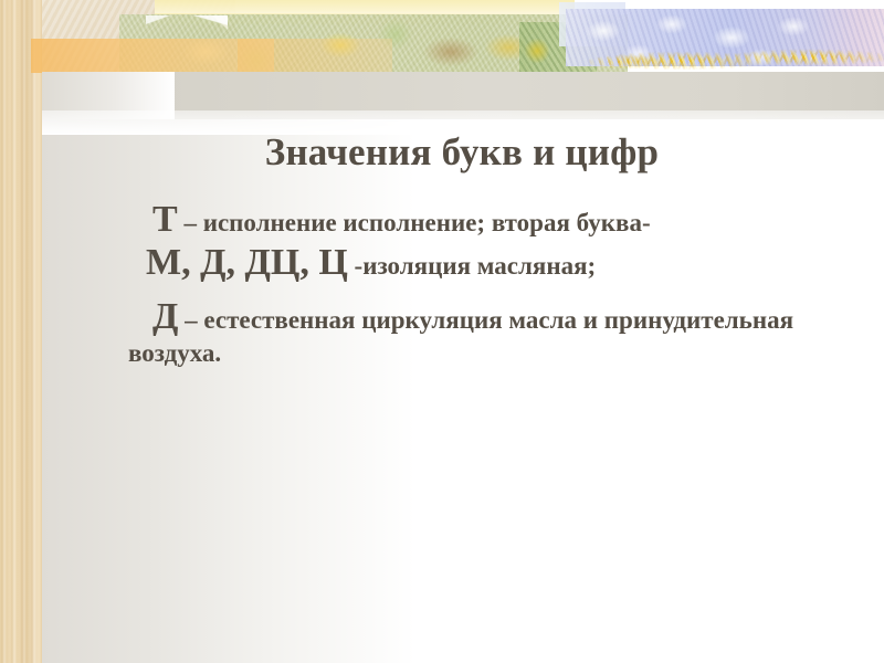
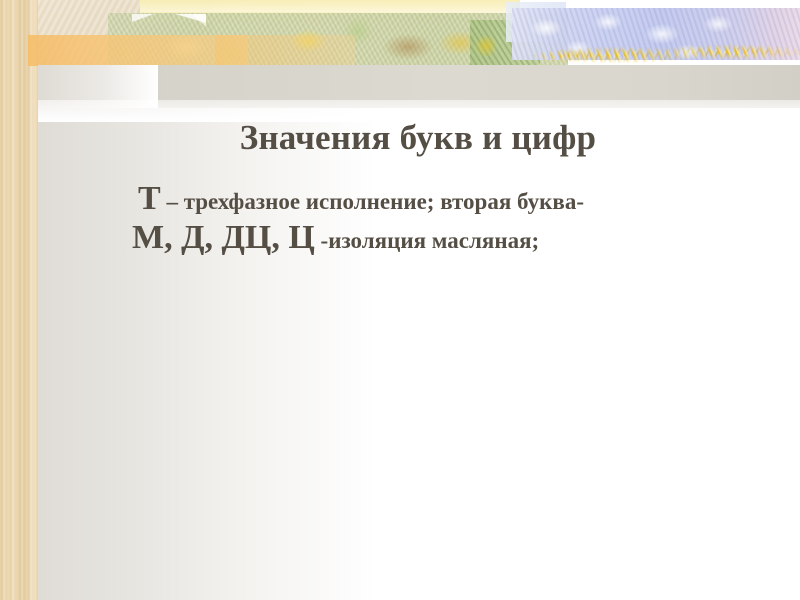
  Значения букв и цифр
- Т – исполнение исполнение; вторая буква-
+ Т – трехфазное исполнение; вторая буква-
  М, Д, ДЦ, Ц -изоляция масляная;
- Д – естественная циркуляция масла и принудительная воздуха.
